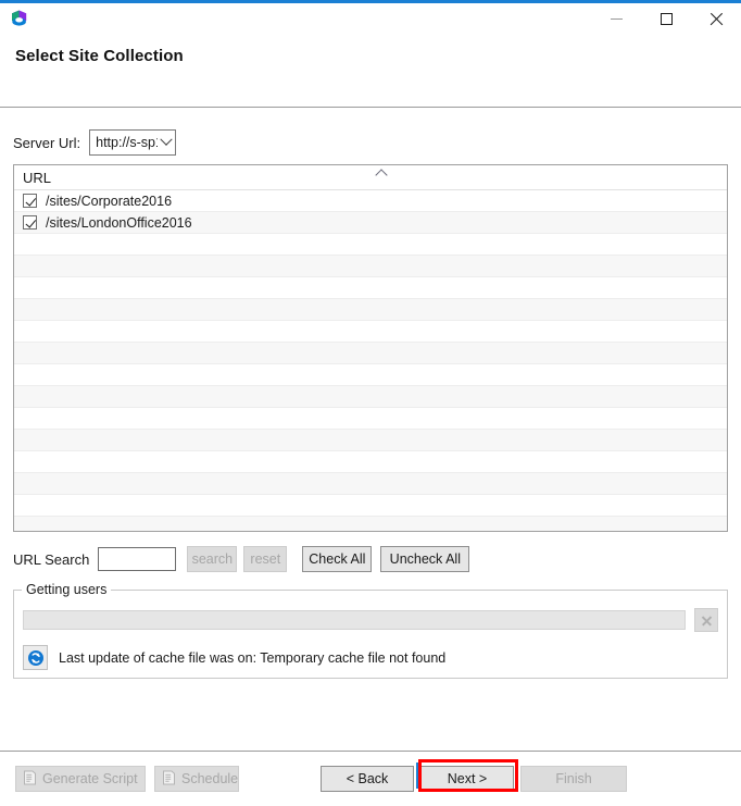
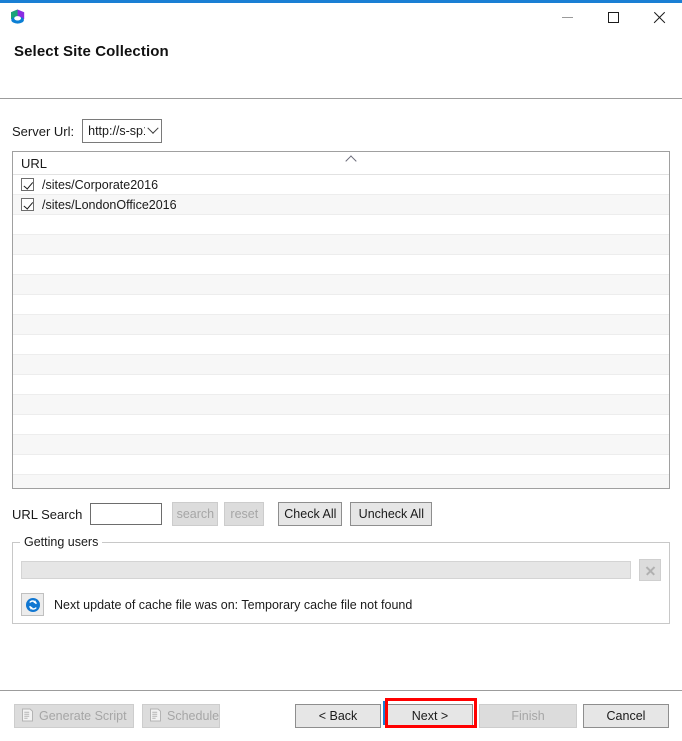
  Select Site Collection
  Server Url:
  http://s-sp
  URL
  /sites/Corporate2016
  /sites/LondonOffice2016
  URL Search
  search
  reset
  Check All
  Uncheck All
  Getting users
- Last update of cache file was on: Temporary cache file not found
+ Next update of cache file was on: Temporary cache file not found
  Generate Script
  Schedule
  < Back
  Next >
  Finish
+ Cancel
